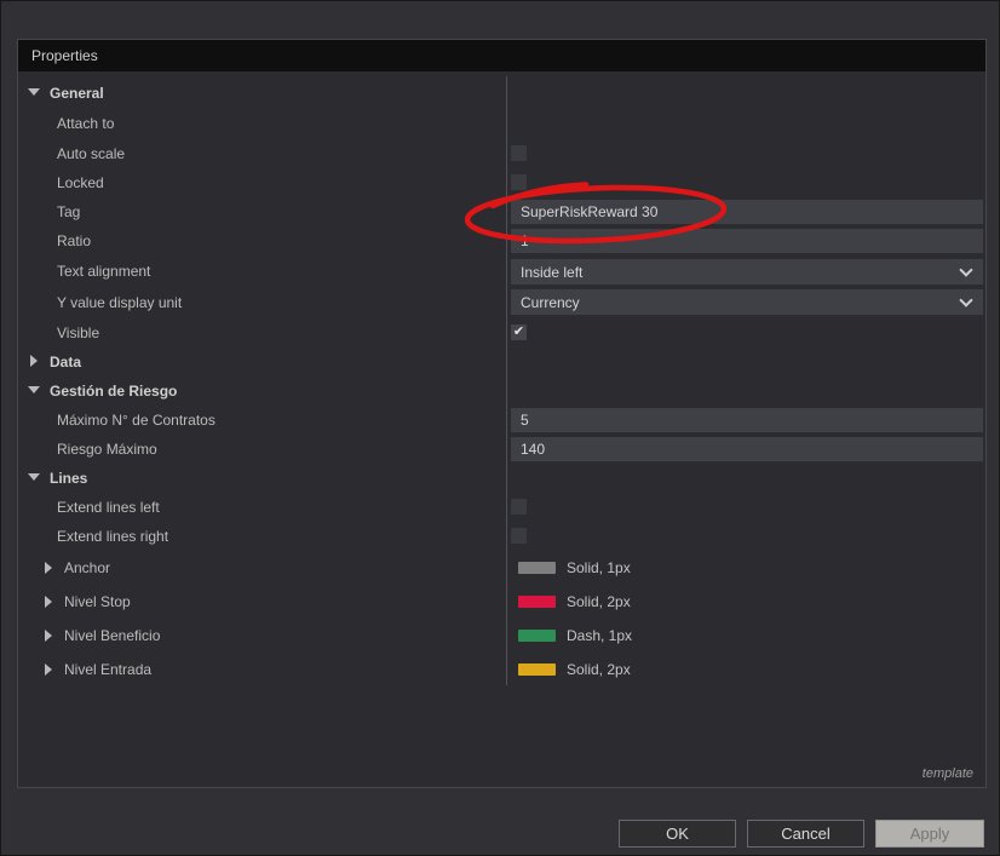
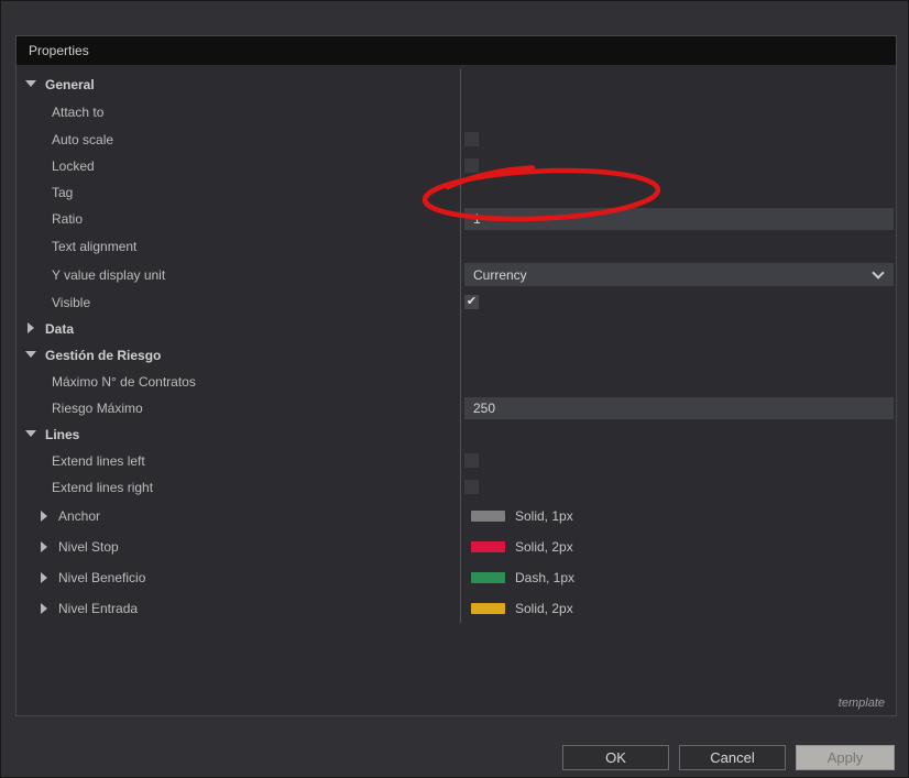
  Properties
  template
  General
  Attach to
  Auto scale
  Locked
  Tag
  Ratio
  Text alignment
  Y value display unit
  Visible
- SuperRiskReward 30
- Inside left
  Currency
  ✔
  Data
  Gestión de Riesgo
  Máximo N° de Contratos
  Riesgo Máximo
- 5
- 140
+ 250
  Lines
  Extend lines left
  Extend lines right
  Anchor
  Nivel Stop
  Nivel Beneficio
  Nivel Entrada
  Solid, 1px
  Solid, 2px
  Dash, 1px
  Solid, 2px
  OK
  Cancel
  Apply
